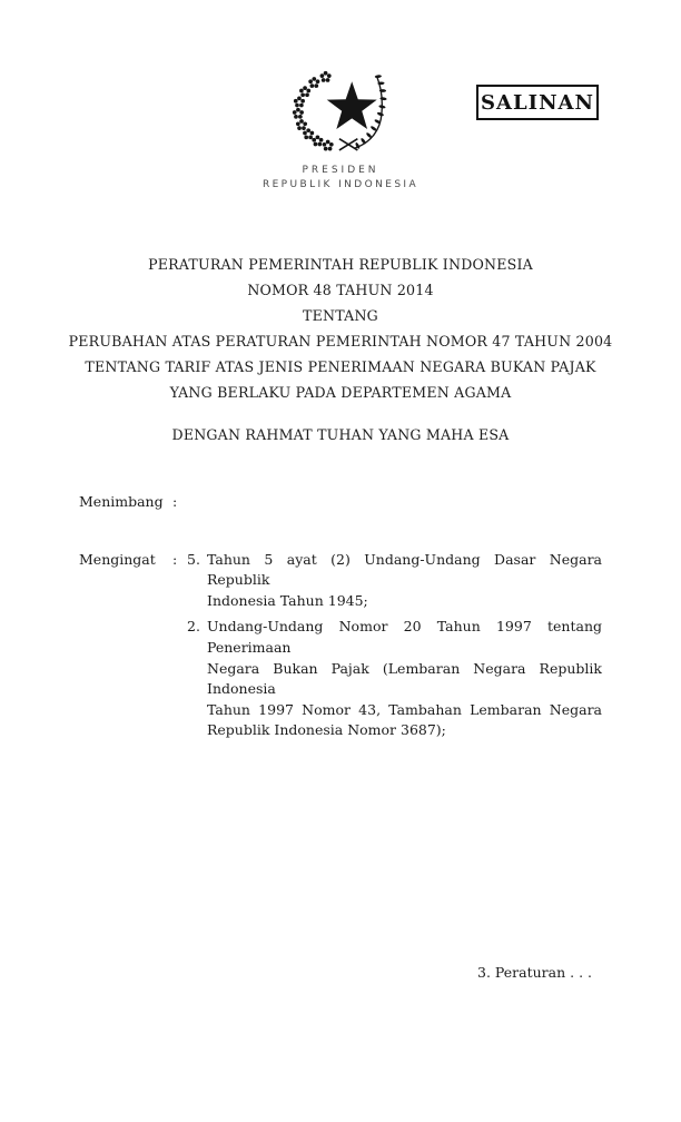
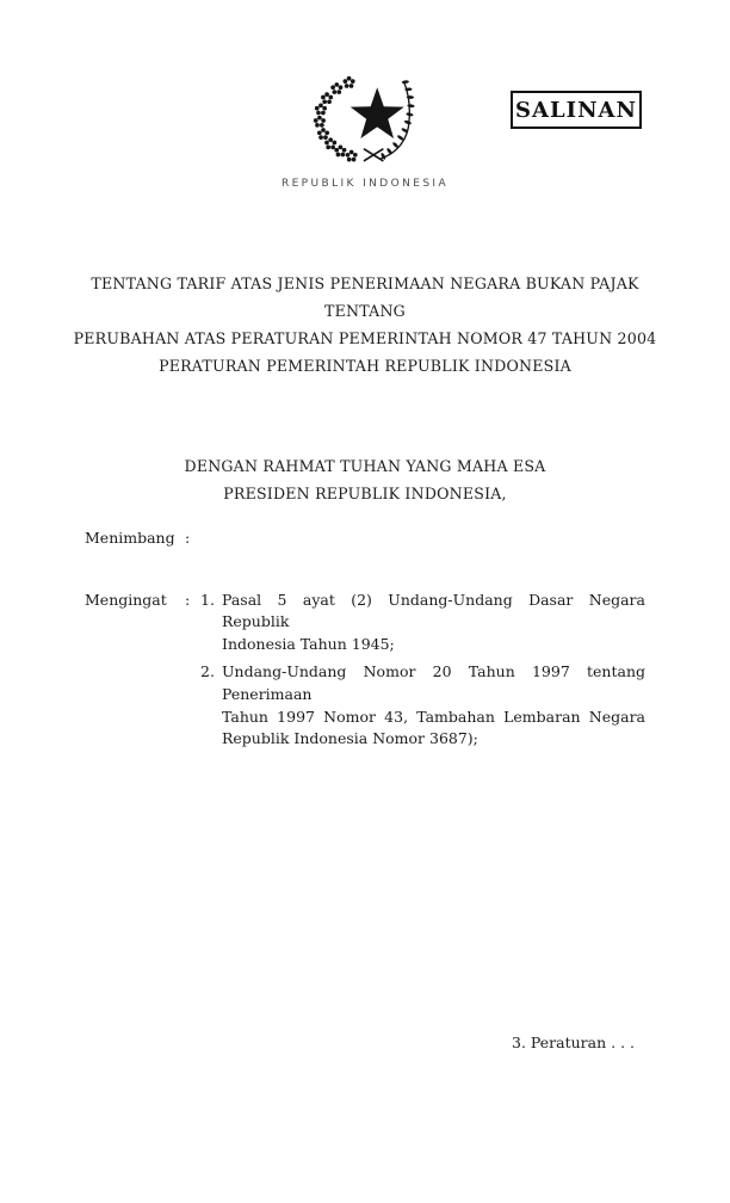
- PRESIDEN
  REPUBLIK INDONESIA
  SALINAN
- PERATURAN PEMERINTAH REPUBLIK INDONESIA
+ TENTANG TARIF ATAS JENIS PENERIMAAN NEGARA BUKAN PAJAK
- NOMOR 48 TAHUN 2014
  TENTANG
  PERUBAHAN ATAS PERATURAN PEMERINTAH NOMOR 47 TAHUN 2004
- TENTANG TARIF ATAS JENIS PENERIMAAN NEGARA BUKAN PAJAK
+ PERATURAN PEMERINTAH REPUBLIK INDONESIA
- YANG BERLAKU PADA DEPARTEMEN AGAMA
  DENGAN RAHMAT TUHAN YANG MAHA ESA
+ PRESIDEN REPUBLIK INDONESIA,
  Menimbang
  :
  Mengingat
  :
- 5.
+ 1.
- Tahun 5 ayat (2) Undang-Undang Dasar Negara Republik
+ Pasal 5 ayat (2) Undang-Undang Dasar Negara Republik
  Indonesia Tahun 1945;
  2.
  Undang-Undang Nomor 20 Tahun 1997 tentang Penerimaan
- Negara Bukan Pajak (Lembaran Negara Republik Indonesia
  Tahun 1997 Nomor 43, Tambahan Lembaran Negara
  Republik Indonesia Nomor 3687);
  3. Peraturan . . .
